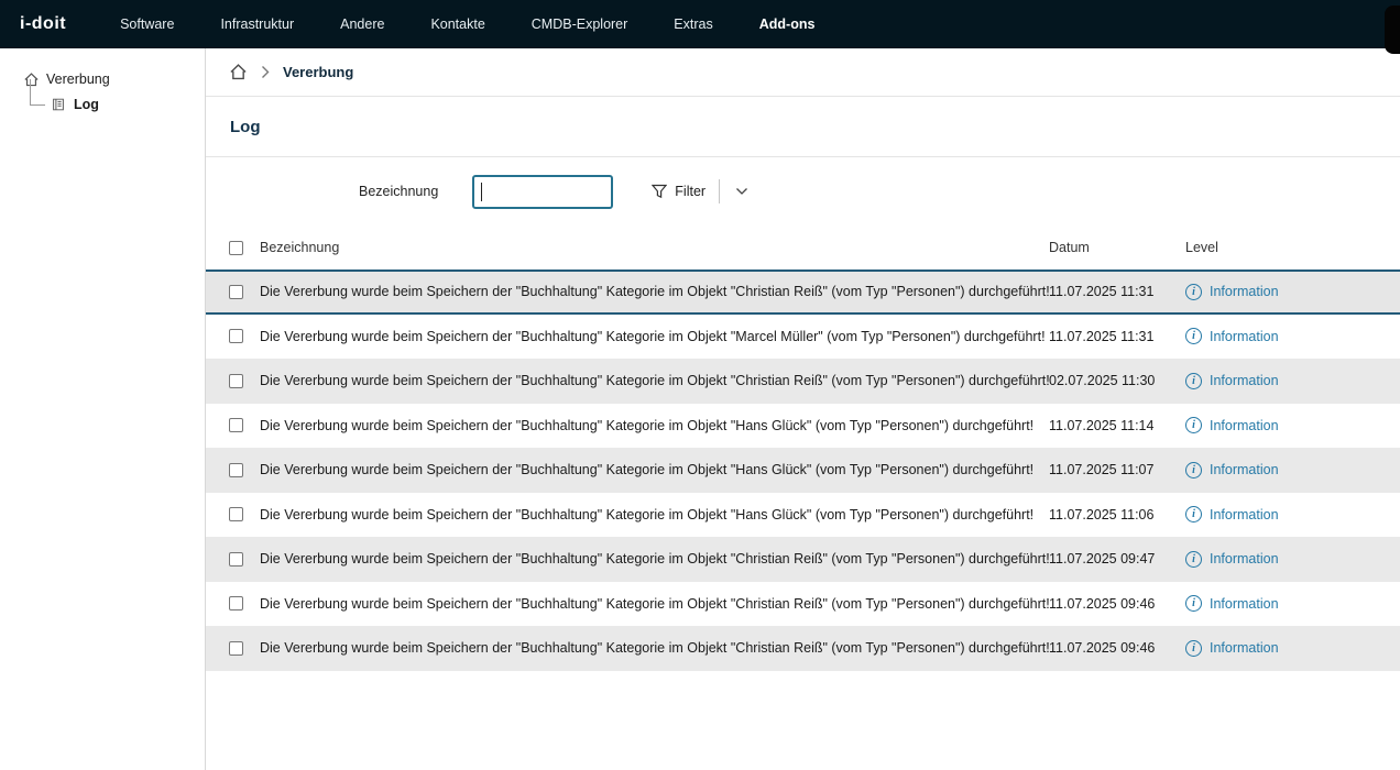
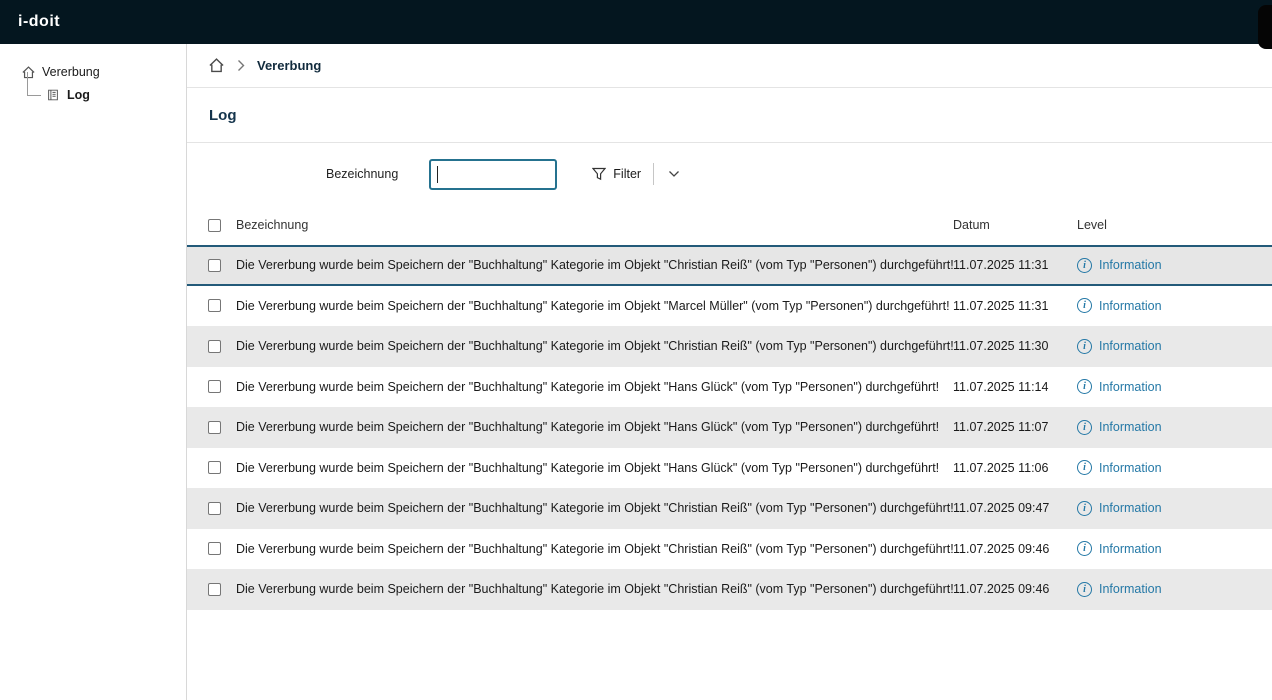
  i-doit
- Software
- Infrastruktur
- Andere
- Kontakte
- CMDB-Explorer
- Extras
- Add-ons
  Vererbung
  Log
  Vererbung
  Log
  Bezeichnung
  Filter
  Bezeichnung
  Datum
  Level
  Die Vererbung wurde beim Speichern der "Buchhaltung" Kategorie im Objekt "Christian Reiß" (vom Typ "Personen") durchgeführt!
  11.07.2025 11:31
  i
  Information
  Die Vererbung wurde beim Speichern der "Buchhaltung" Kategorie im Objekt "Marcel Müller" (vom Typ "Personen") durchgeführt!
  11.07.2025 11:31
  i
  Information
  Die Vererbung wurde beim Speichern der "Buchhaltung" Kategorie im Objekt "Christian Reiß" (vom Typ "Personen") durchgeführt!
- 02.07.2025 11:30
+ 11.07.2025 11:30
  i
  Information
  Die Vererbung wurde beim Speichern der "Buchhaltung" Kategorie im Objekt "Hans Glück" (vom Typ "Personen") durchgeführt!
  11.07.2025 11:14
  i
  Information
  Die Vererbung wurde beim Speichern der "Buchhaltung" Kategorie im Objekt "Hans Glück" (vom Typ "Personen") durchgeführt!
  11.07.2025 11:07
  i
  Information
  Die Vererbung wurde beim Speichern der "Buchhaltung" Kategorie im Objekt "Hans Glück" (vom Typ "Personen") durchgeführt!
  11.07.2025 11:06
  i
  Information
  Die Vererbung wurde beim Speichern der "Buchhaltung" Kategorie im Objekt "Christian Reiß" (vom Typ "Personen") durchgeführt!
  11.07.2025 09:47
  i
  Information
  Die Vererbung wurde beim Speichern der "Buchhaltung" Kategorie im Objekt "Christian Reiß" (vom Typ "Personen") durchgeführt!
  11.07.2025 09:46
  i
  Information
  Die Vererbung wurde beim Speichern der "Buchhaltung" Kategorie im Objekt "Christian Reiß" (vom Typ "Personen") durchgeführt!
  11.07.2025 09:46
  i
  Information
